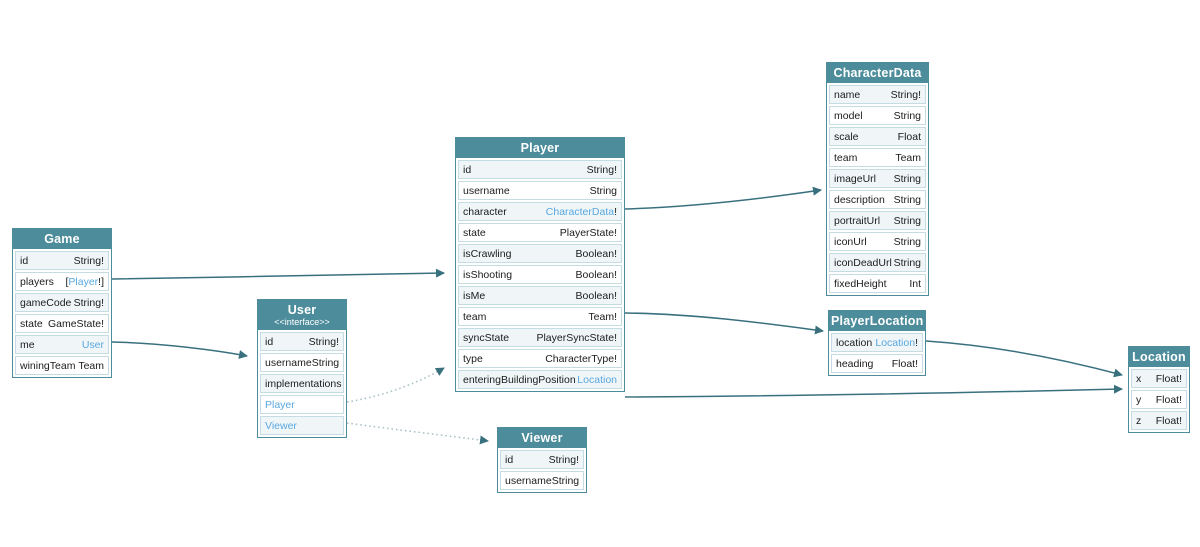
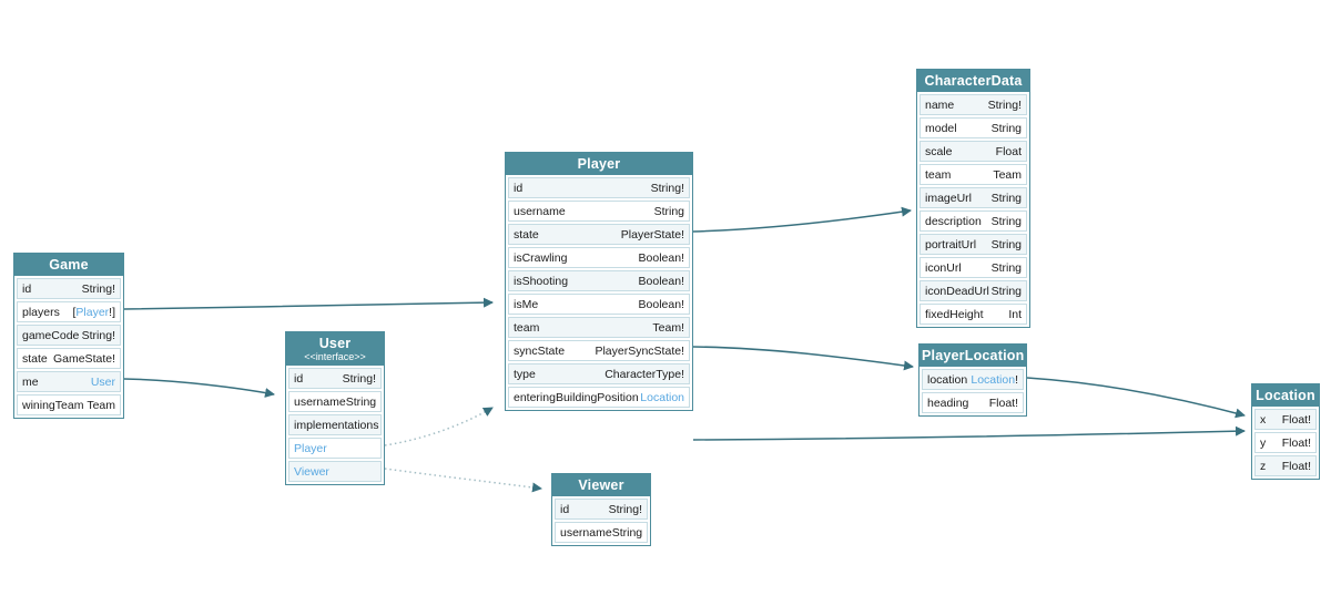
  Game
  id
  String!
  players
  [Player!]
  gameCode
  String!
  state
  GameState!
  me
  User
  winingTeam
  Team
  User
  <<interface>>
  id
  String!
  username
  String
  implementations
  Player
  Viewer
  Player
  id
  String!
  username
  String
- character
- CharacterData!
  state
  PlayerState!
  isCrawling
  Boolean!
  isShooting
  Boolean!
  isMe
  Boolean!
  team
  Team!
  syncState
  PlayerSyncState!
  type
  CharacterType!
  enteringBuildingPosition
  Location
  Viewer
  id
  String!
  username
  String
  CharacterData
  name
  String!
  model
  String
  scale
  Float
  team
  Team
  imageUrl
  String
  description
  String
  portraitUrl
  String
  iconUrl
  String
  iconDeadUrl
  String
  fixedHeight
  Int
  PlayerLocation
  location
  Location!
  heading
  Float!
  Location
  x
  Float!
  y
  Float!
  z
  Float!
